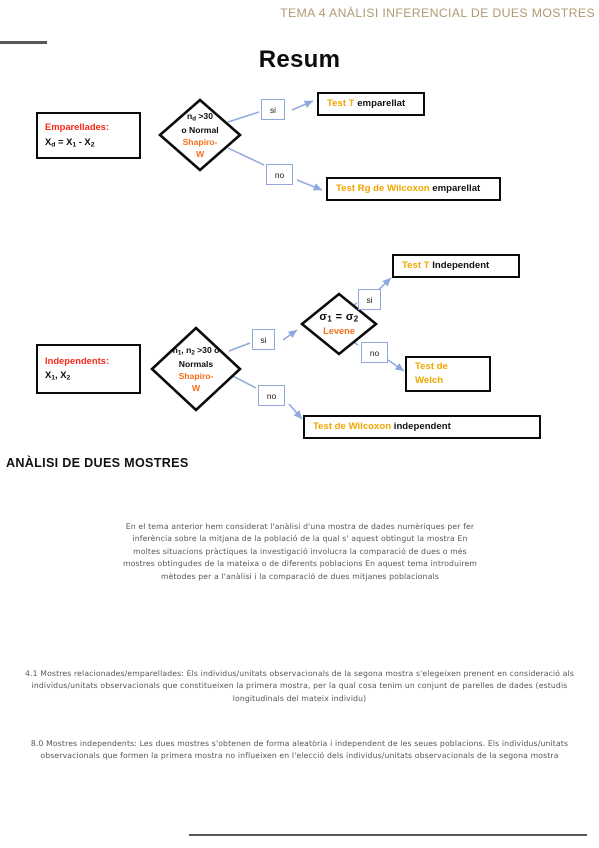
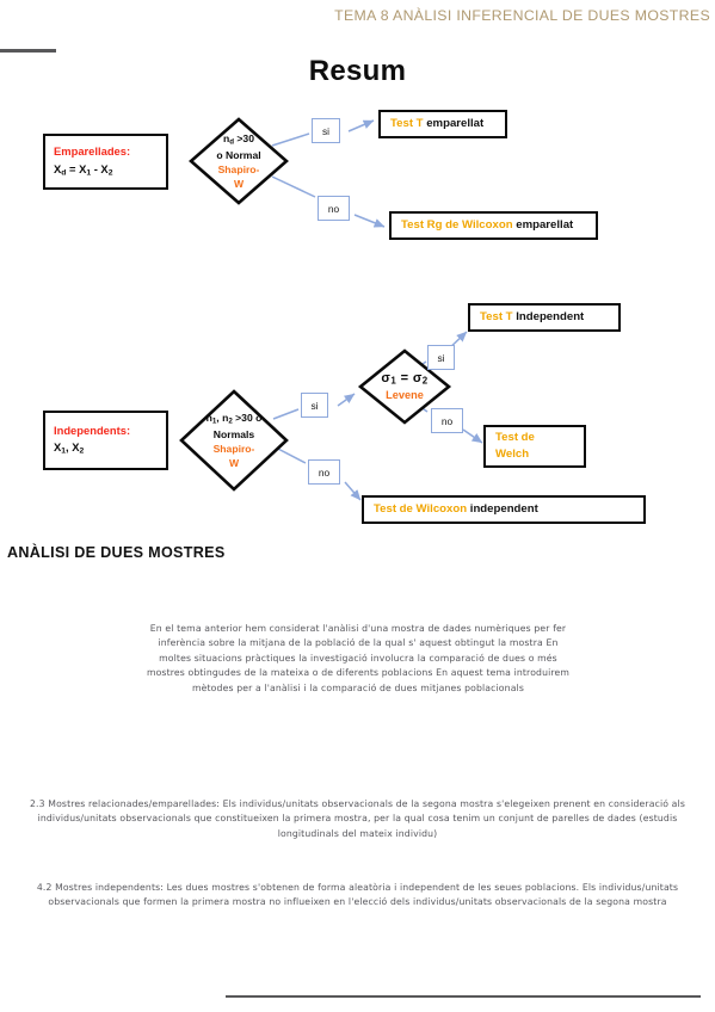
- TEMA 4 ANÀLISI INFERENCIAL DE DUES MOSTRES
+ TEMA 8 ANÀLISI INFERENCIAL DE DUES MOSTRES
  Resum
  Emparellades:
  n >30
  o Normal
  Shapiro-
  W
  si
  no
  Test T emparellat
  Test Rg de Wilcoxon emparellat
  Independents:
  n , n >30 o
  Normals
  Shapiro-
  W
  si
  no
  σ1 = σ2
  Levene
  si
  no
  Test T Independent
  Test de
  Welch
  Test de Wilcoxon independent
  ANÀLISI DE DUES MOSTRES
  En el tema anterior hem considerat l'anàlisi d'una mostra de dades numèriques per fer inferència sobre la mitjana de la població de la qual s' aquest obtingut la mostra En moltes situacions pràctiques la investigació involucra la comparació de dues o més mostres obtingudes de la mateixa o de diferents poblacions En aquest tema introduirem mètodes per a l'anàlisi i la comparació de dues mitjanes poblacionals
- 4.1 Mostres relacionades/emparellades: Els individus/unitats observacionals de la segona mostra s'elegeixen prenent en consideració als individus/unitats observacionals que constitueixen la primera mostra, per la qual cosa tenim un conjunt de parelles de dades (estudis longitudinals del mateix individu)
+ 2.3 Mostres relacionades/emparellades: Els individus/unitats observacionals de la segona mostra s'elegeixen prenent en consideració als individus/unitats observacionals que constitueixen la primera mostra, per la qual cosa tenim un conjunt de parelles de dades (estudis longitudinals del mateix individu)
- 8.0 Mostres independents: Les dues mostres s'obtenen de forma aleatòria i independent de les seues poblacions. Els individus/unitats observacionals que formen la primera mostra no influeixen en l'elecció dels individus/unitats observacionals de la segona mostra
+ 4.2 Mostres independents: Les dues mostres s'obtenen de forma aleatòria i independent de les seues poblacions. Els individus/unitats observacionals que formen la primera mostra no influeixen en l'elecció dels individus/unitats observacionals de la segona mostra
